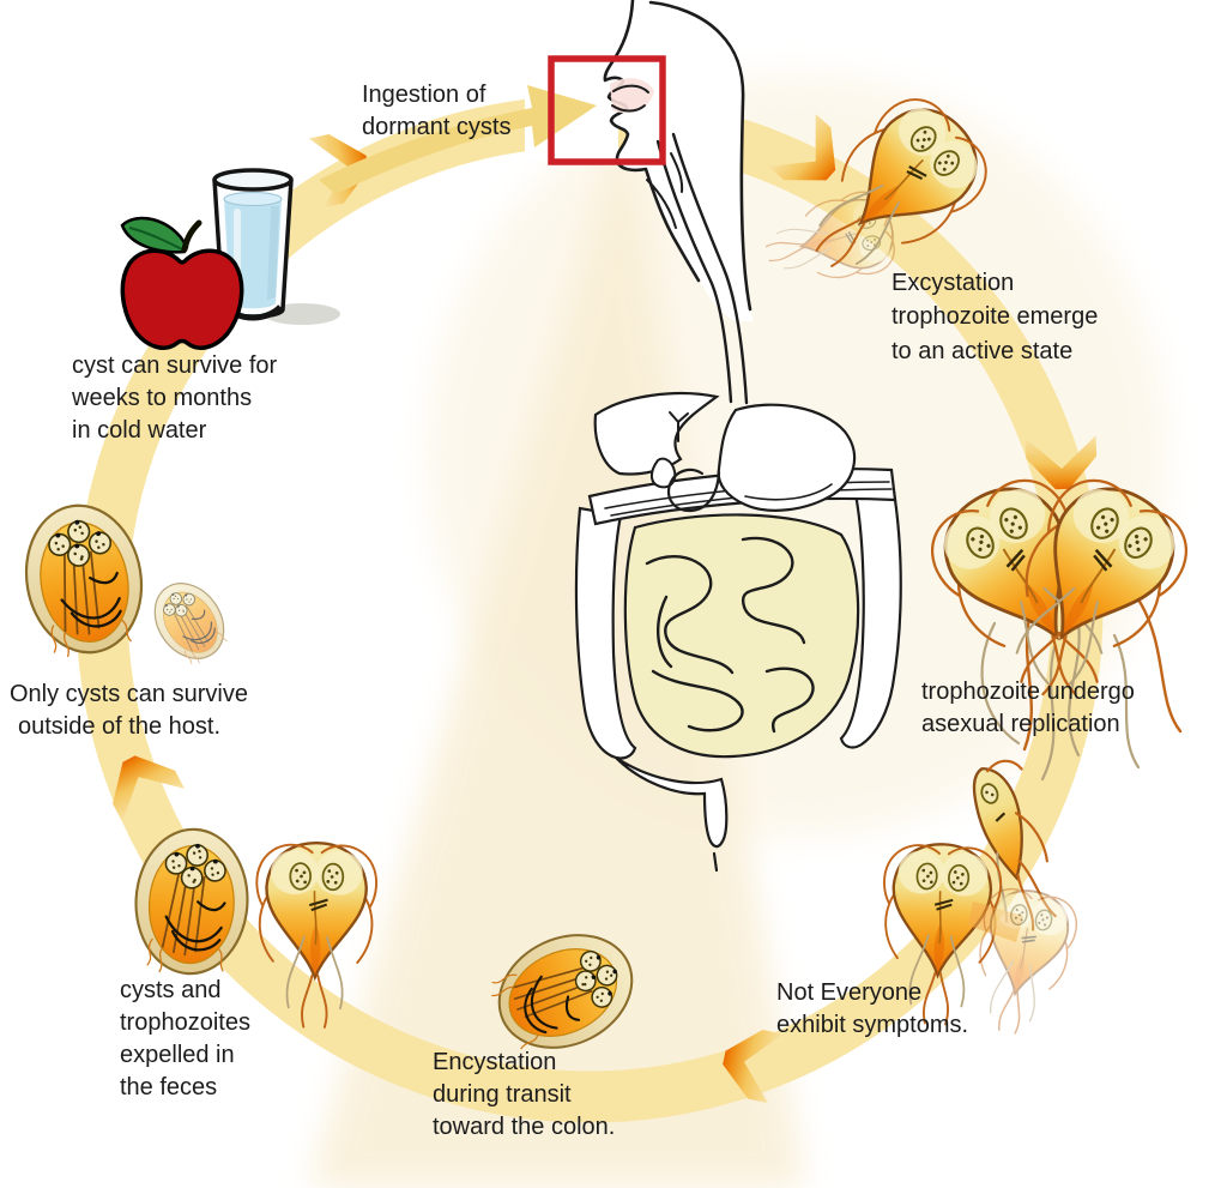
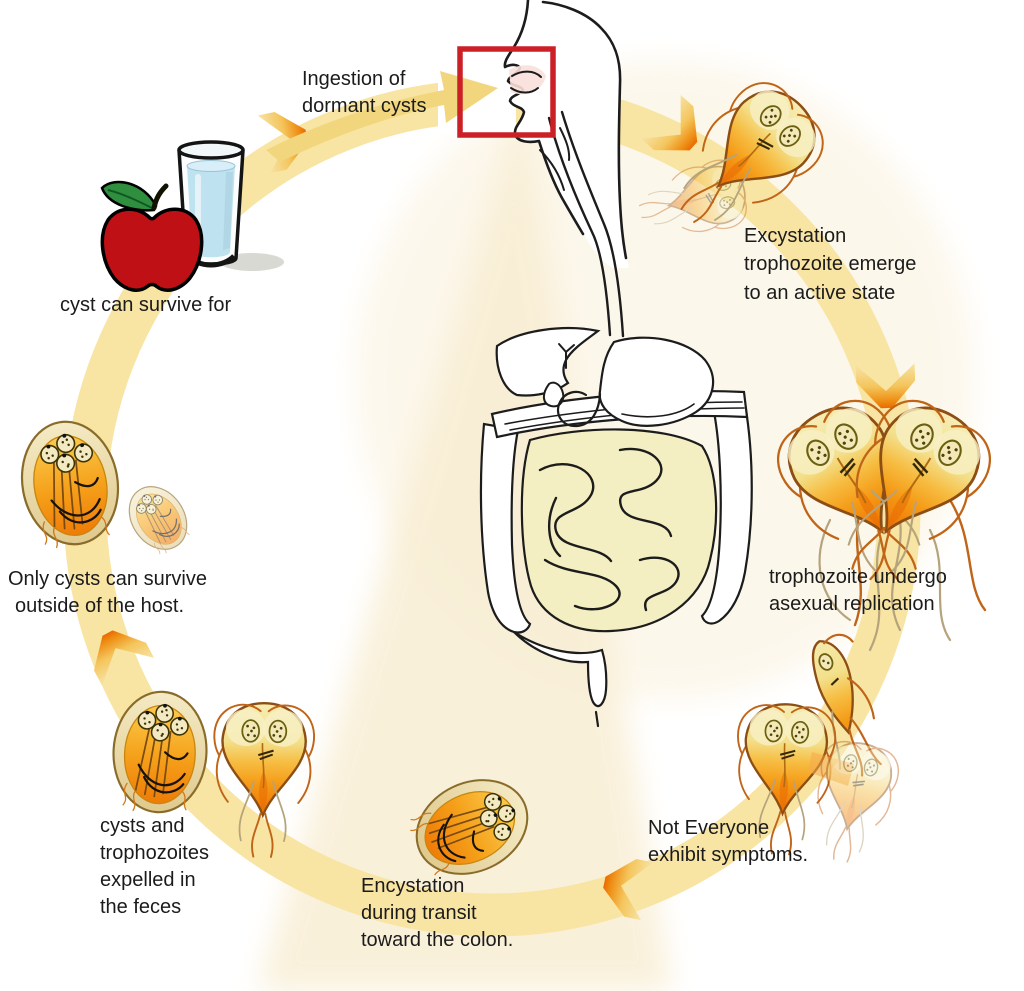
  Ingestion of
  dormant cysts
  Excystation
  trophozoite emerge
  to an active state
  trophozoite undergo
  asexual replication
  Not Everyone
  exhibit symptoms.
  Encystation
  during transit
  toward the colon.
  cysts and
  trophozoites
  expelled in
  the feces
  Only cysts can survive
  outside of the host.
  cyst can survive for
- weeks to months
- in cold water
